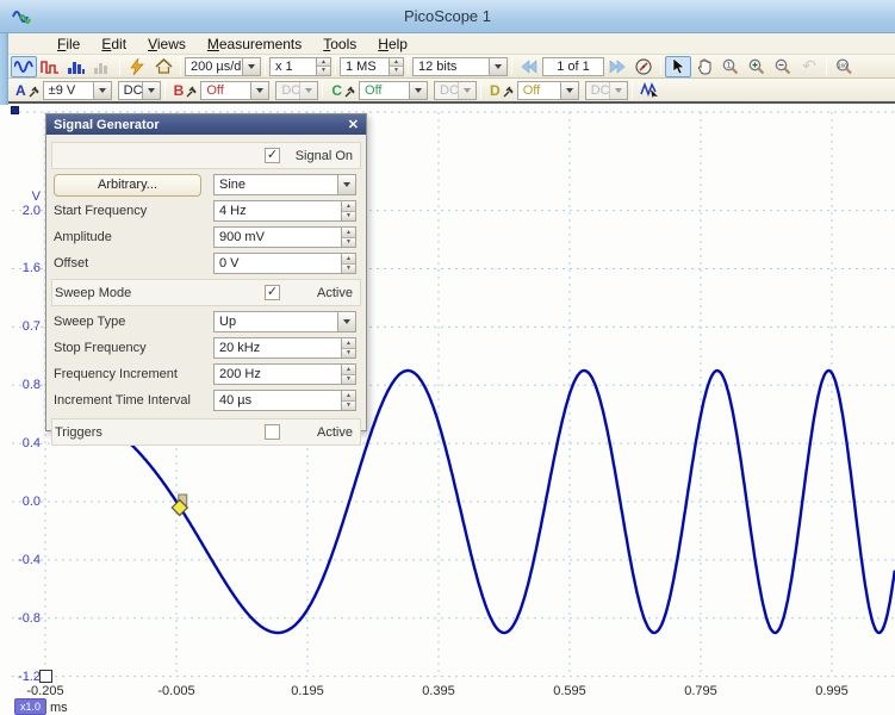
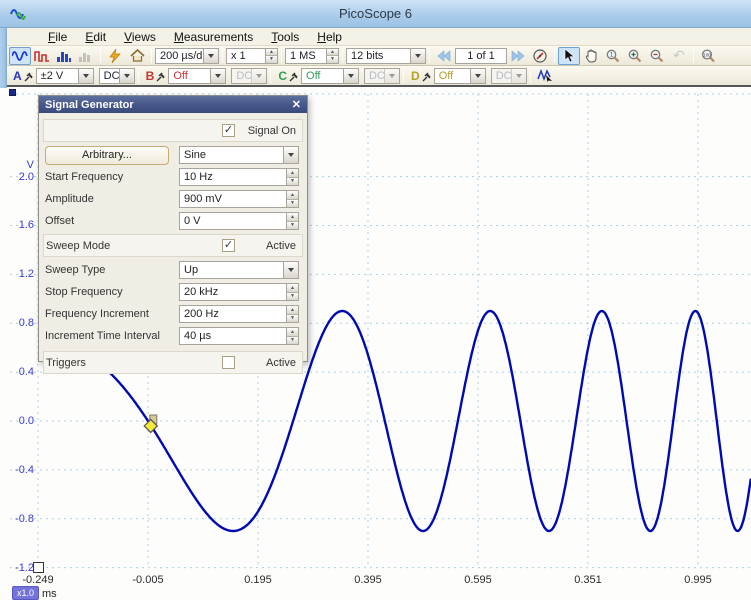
- PicoScope 1
+ PicoScope 6
  File
  Edit
  Views
  Measurements
  Tools
  Help
  200 µs/d
  x 1
  1 MS
  12 bits
  1 of 1
  ↶
  A
- ±9 V
+ ±2 V
  DC
  B
  Off
  DC
  C
  Off
  DC
  D
  Off
  DC
  x1.0
  ms
  V
  2.0
  1.6
- 0.7
+ 1.2
  0.8
  0.4
  0.0
  -0.4
  -0.8
  -1.2
- -0.205
+ -0.249
  -0.005
  0.195
  0.395
  0.595
- 0.795
+ 0.351
  0.995
  Signal Generator
  ✕
  ✓
  Signal On
  Arbitrary...
  Sine
  Start Frequency
- 4 Hz
+ 10 Hz
  Amplitude
  900 mV
  Offset
  0 V
  Sweep Mode
  ✓
  Active
  Sweep Type
  Up
  Stop Frequency
  20 kHz
  Frequency Increment
  200 Hz
  Increment Time Interval
  40 µs
  Triggers
  Active
